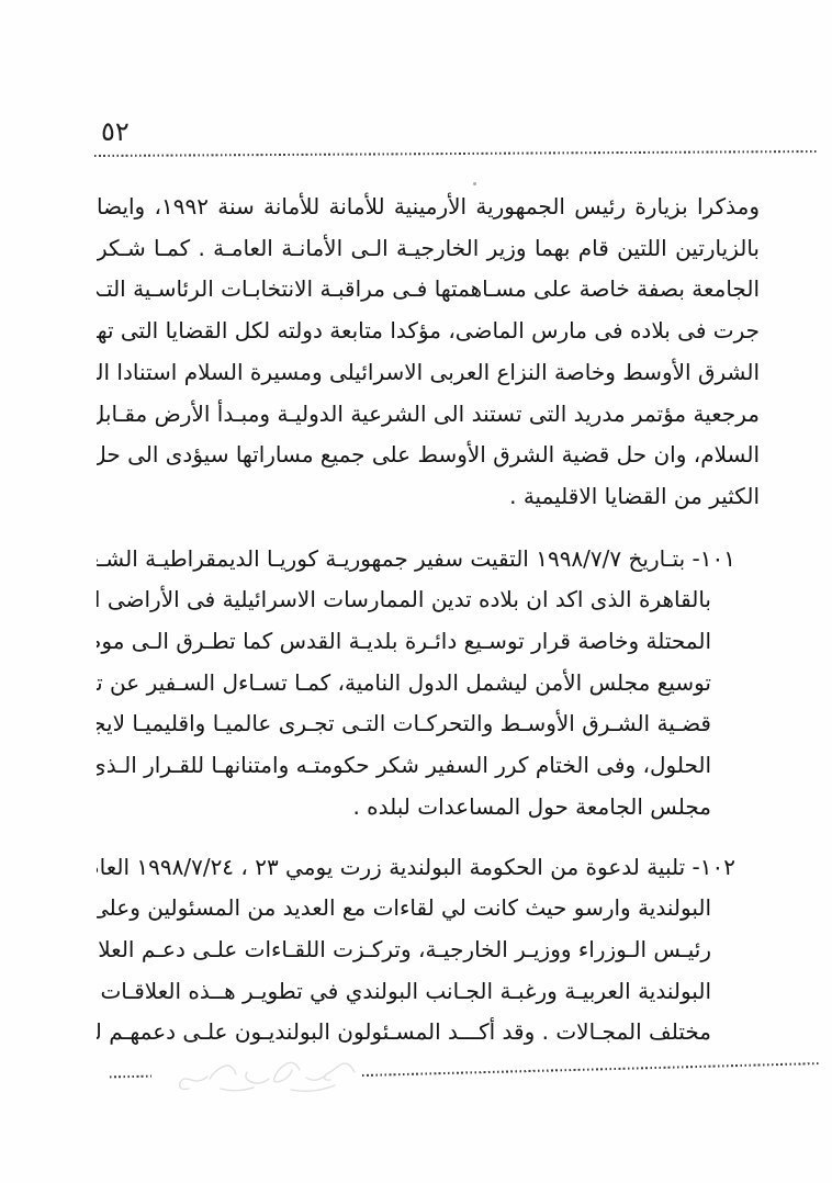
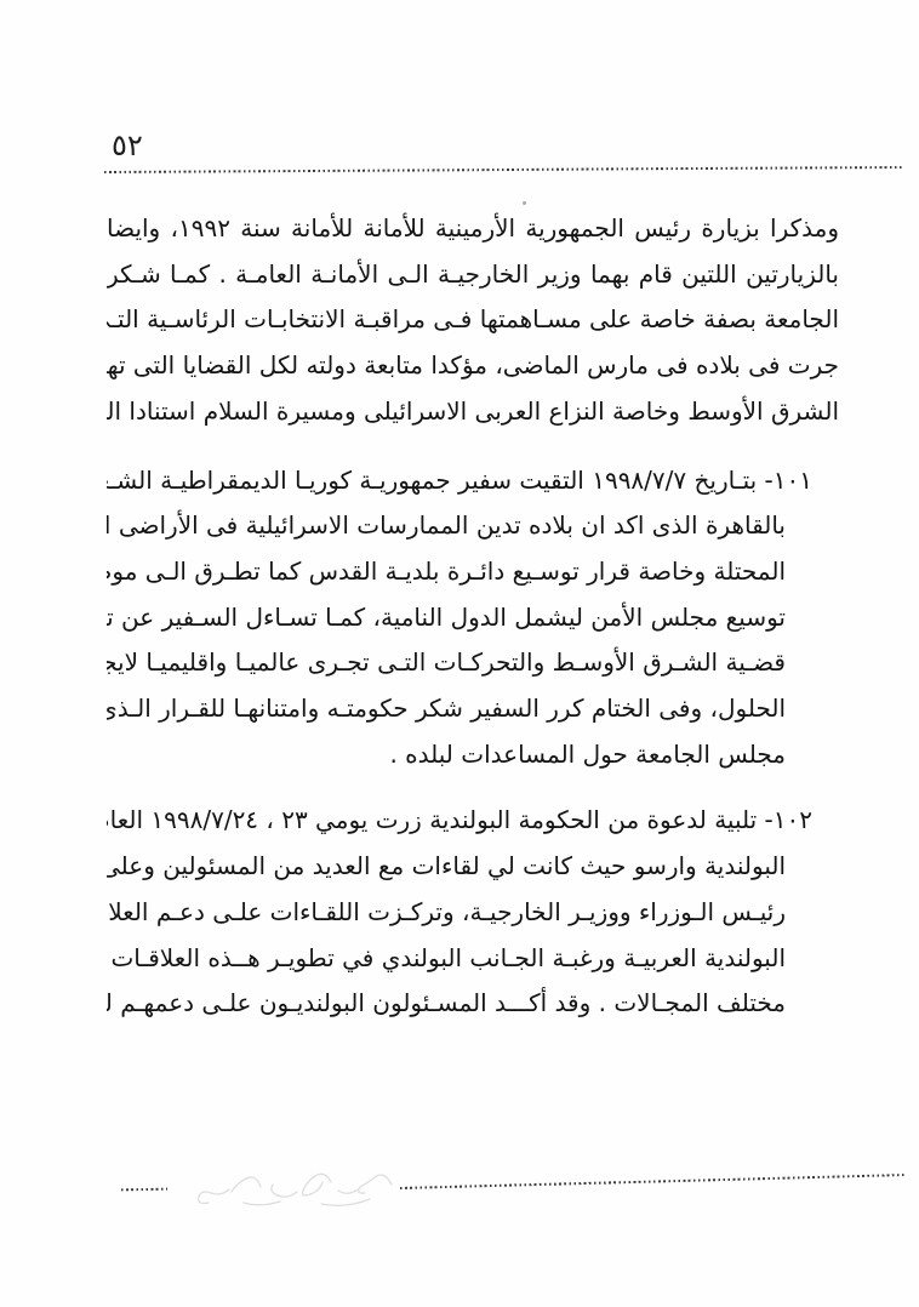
  ٥٢
  ومذكرا بزيارة رئيس الجمهورية الأرمينية للأمانة للأمانة سنة ١٩٩٢، وايضا
  بالزيارتين اللتين قام بهما وزير الخارجيـة الـى الأمانـة العامـة . كمـا شـكر
  الجامعة بصفة خاصة على مسـاهمتها فـى مراقبـة الانتخابـات الرئاسـية التـ
  جرت فى بلاده فى مارس الماضى، مؤكدا متابعة دولته لكل القضايا التى ته
  الشرق الأوسط وخاصة النزاع العربى الاسرائيلى ومسيرة السلام استنادا ال
- مرجعية مؤتمر مدريد التى تستند الى الشرعية الدوليـة ومبـدأ الأرض مقـابل
- السلام، وان حل قضية الشرق الأوسط على جميع مساراتها سيؤدى الى حل
- الكثير من القضايا الاقليمية .
  ١٠١- بتـاريخ ١٩٩٨/٧/٧ التقيت سفير جمهوريـة كوريـا الديمقراطيـة الشـ
  بالقاهرة الذى اكد ان بلاده تدين الممارسات الاسرائيلية فى الأراضى ا
  المحتلة وخاصة قرار توسـيع دائـرة بلديـة القدس كما تطـرق الـى مو
  توسيع مجلس الأمن ليشمل الدول النامية، كمـا تسـاءل السـفير عن ت
  قضـية الشـرق الأوسـط والتحركـات التـى تجـرى عالميـا واقليميـا لايج
  الحلول، وفى الختام كرر السفير شكر حكومتـه وامتنانهـا للقـرار الـذى
  مجلس الجامعة حول المساعدات لبلده .
  ١٠٢- تلبية لدعوة من الحكومة البولندية زرت يومي ٢٣ ، ١٩٩٨/٧/٢٤ العا
  البولندية وارسو حيث كانت لي لقاءات مع العديد من المسئولين وعلى
  رئيـس الـوزراء ووزيـر الخارجيـة، وتركـزت اللقـاءات علـى دعـم العلا
  البولندية العربيـة ورغبـة الجـانب البولندي في تطويـر هــذه العلاقـات
  مختلف المجـالات . وقد أكـــد المسـئولون البولنديـون علـى دعمهـم ل
